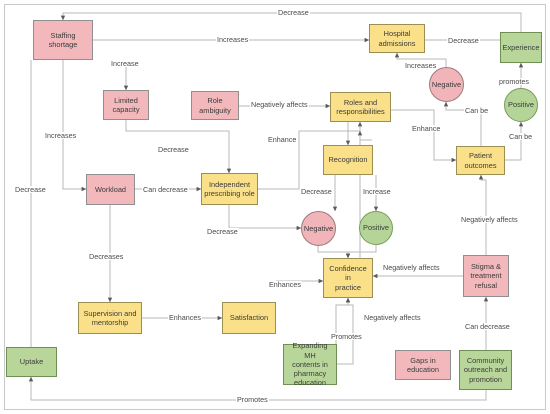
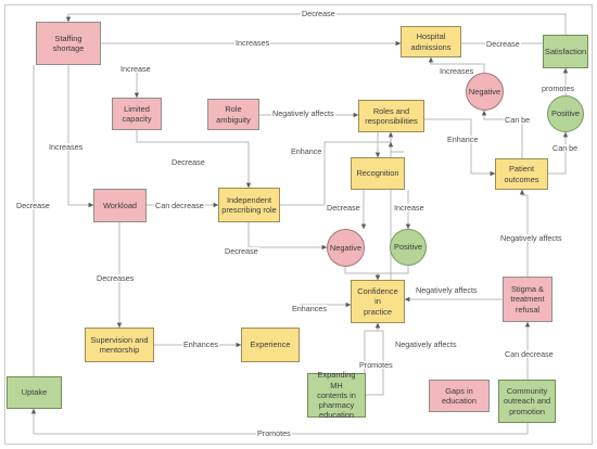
  Staffing shortage
  Limited
  capacity
  Role
  ambiguity
  Roles and
  responsibilities
  Hospital
  admissions
- Experience
+ Satisfaction
  Negative
  Positive
  Patient
  outcomes
  Workload
  Independent
  prescribing role
  Recognition
  Negative
  Positive
  Confidence in
  practice
  Stigma &
  treatment
  refusal
  Supervision and
  mentorship
- Satisfaction
+ Experience
  Uptake
  Expanding MH
  contents in
  pharmacy
  education
  Gaps in
  education
  Community
  outreach and
  promotion
  Decrease
  Increases
  Decrease
  Increase
  Increases
  promotes
  Negatively affects
  Can be
  Increases
  Can be
  Enhance
  Enhance
  Decrease
  Decrease
  Can decrease
  Decrease
  Increase
  Decrease
  Negatively affects
  Negatively affects
  Enhances
  Enhances
  Decreases
  Negatively affects
  Promotes
  Can decrease
  Promotes
